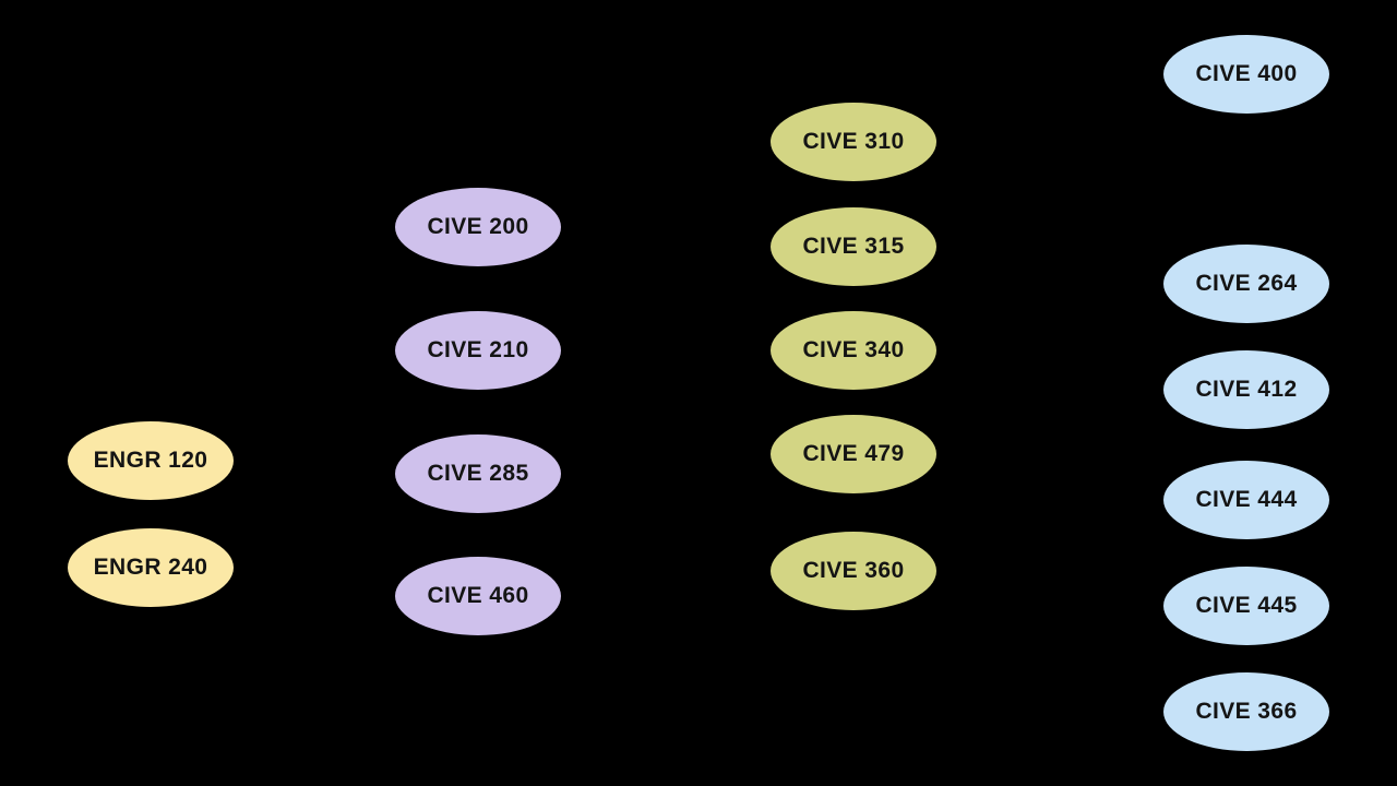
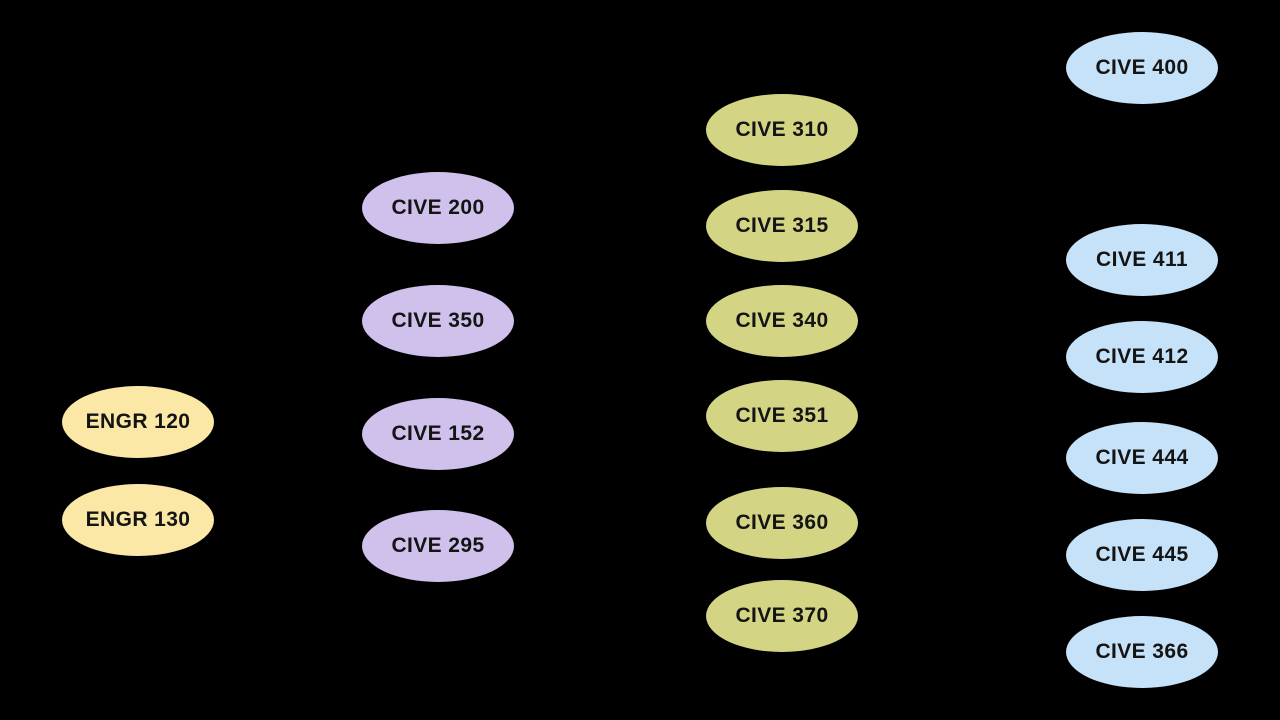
  ENGR 120
- ENGR 240
+ ENGR 130
  CIVE 200
- CIVE 210
+ CIVE 350
- CIVE 285
+ CIVE 152
- CIVE 460
+ CIVE 295
  CIVE 310
  CIVE 315
  CIVE 340
- CIVE 479
+ CIVE 351
  CIVE 360
+ CIVE 370
  CIVE 400
- CIVE 264
+ CIVE 411
  CIVE 412
  CIVE 444
  CIVE 445
  CIVE 366
